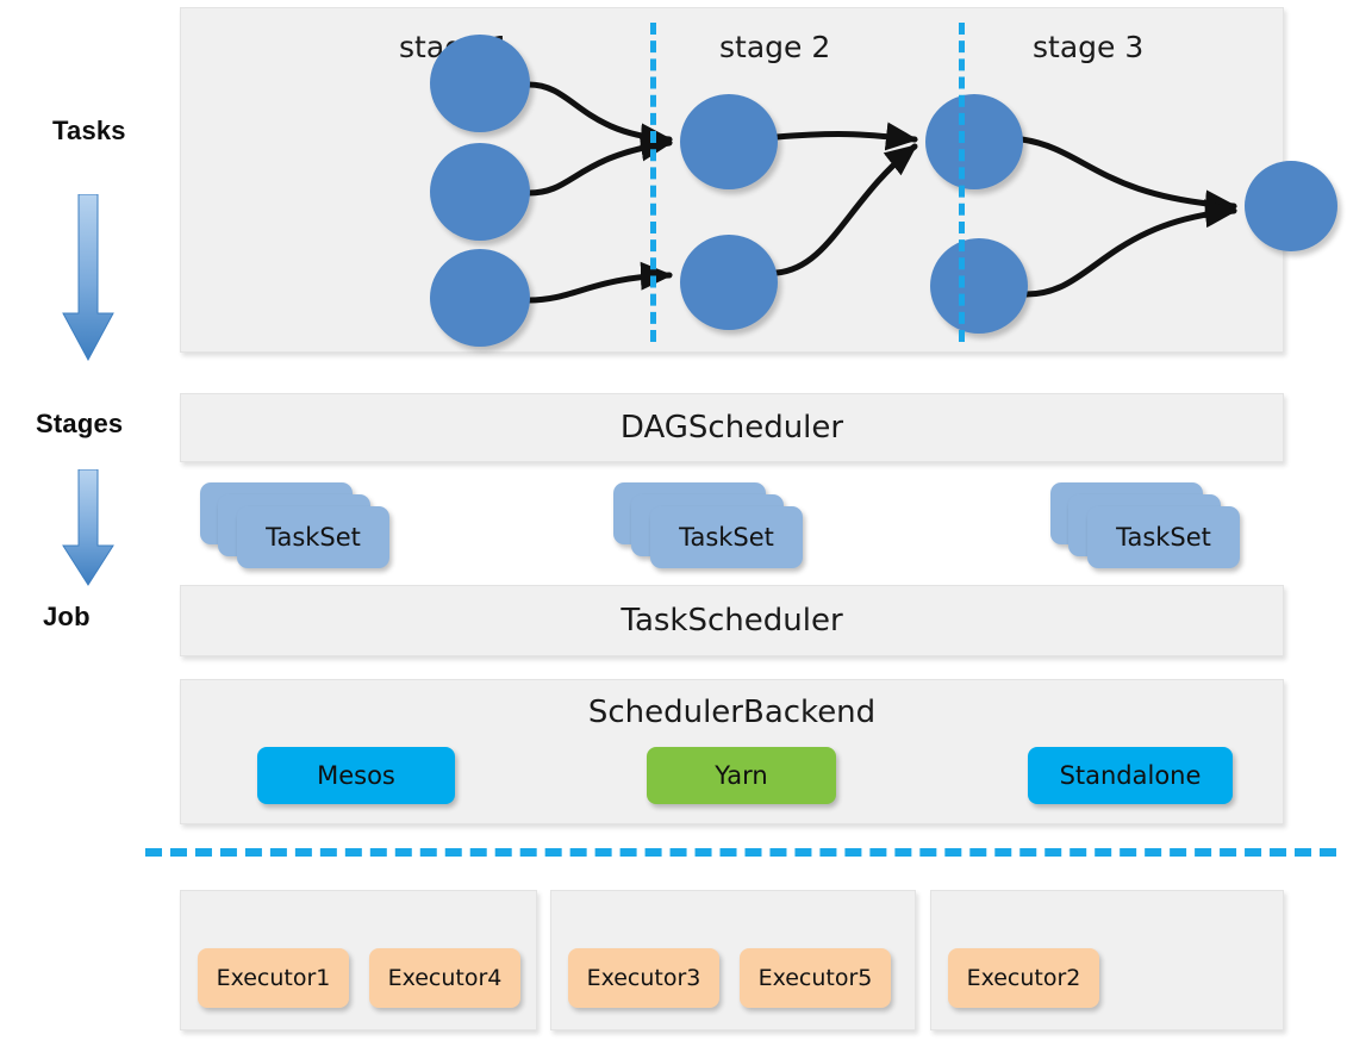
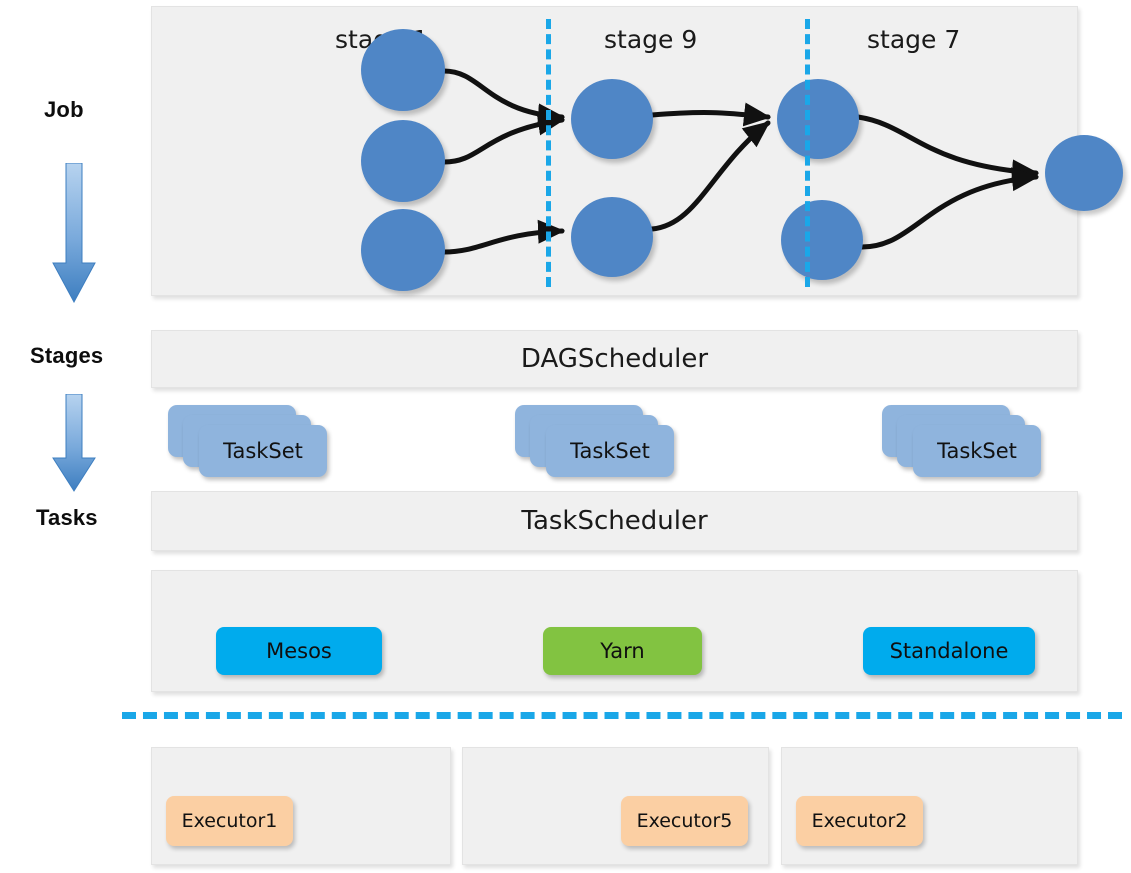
- Tasks
+ Job
  Stages
- Job
+ Tasks
- stage 2
+ stage 9
- stage 3
+ stage 7
  DAGScheduler
  TaskSet
  TaskSet
  TaskSet
  TaskScheduler
- SchedulerBackend
  Mesos
  Yarn
  Standalone
  Executor1
- Executor4
- Executor3
  Executor5
  Executor2
